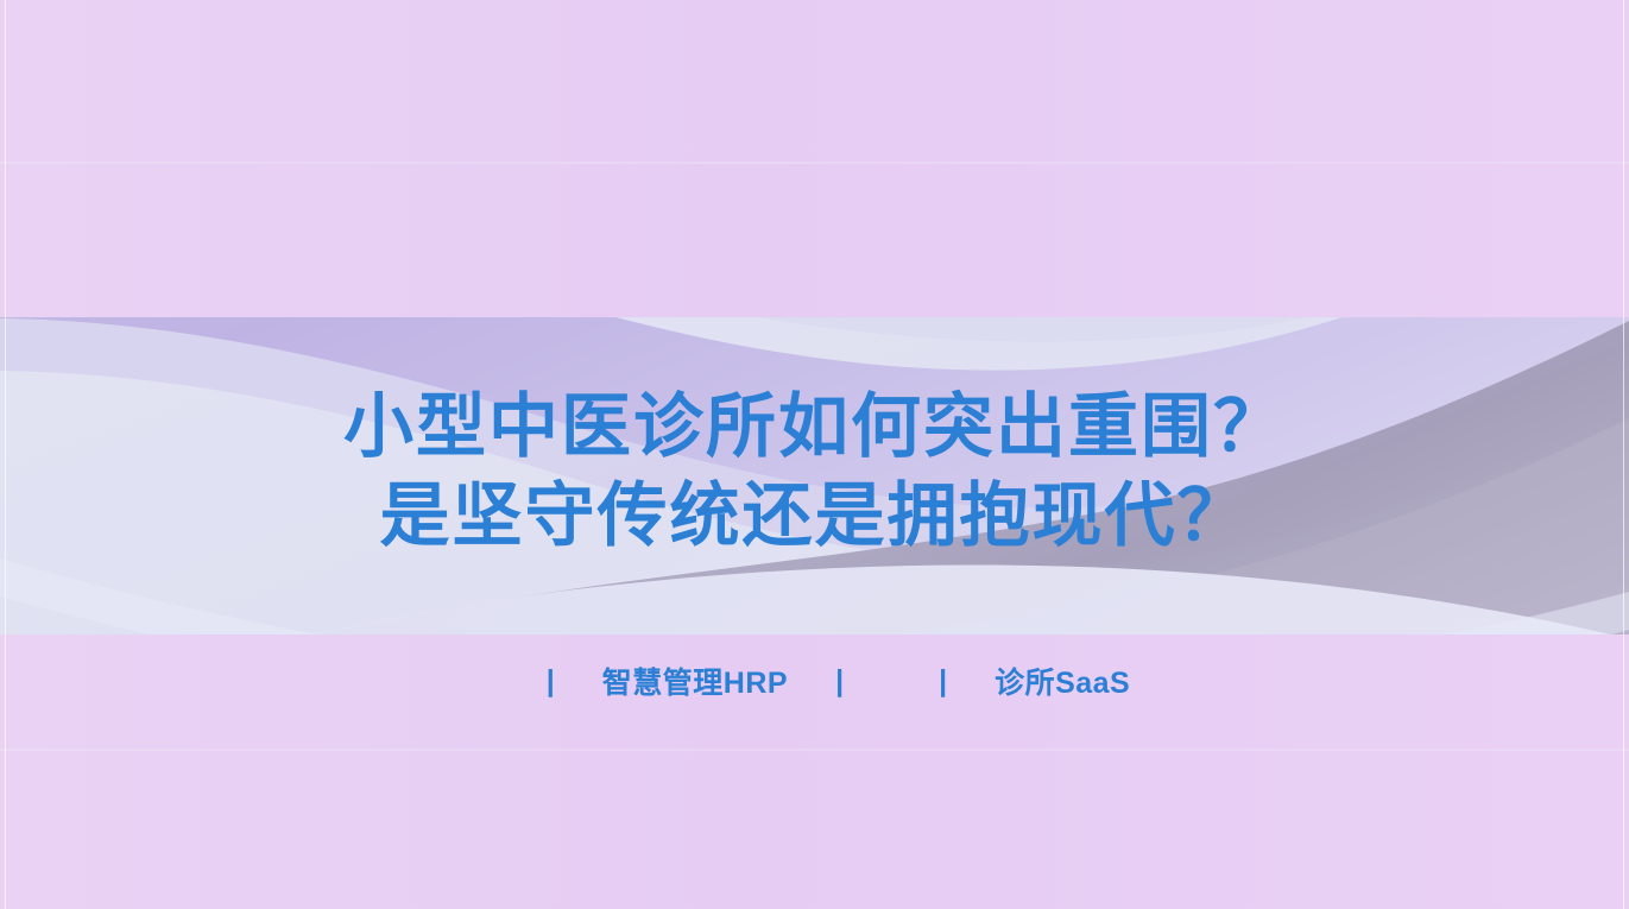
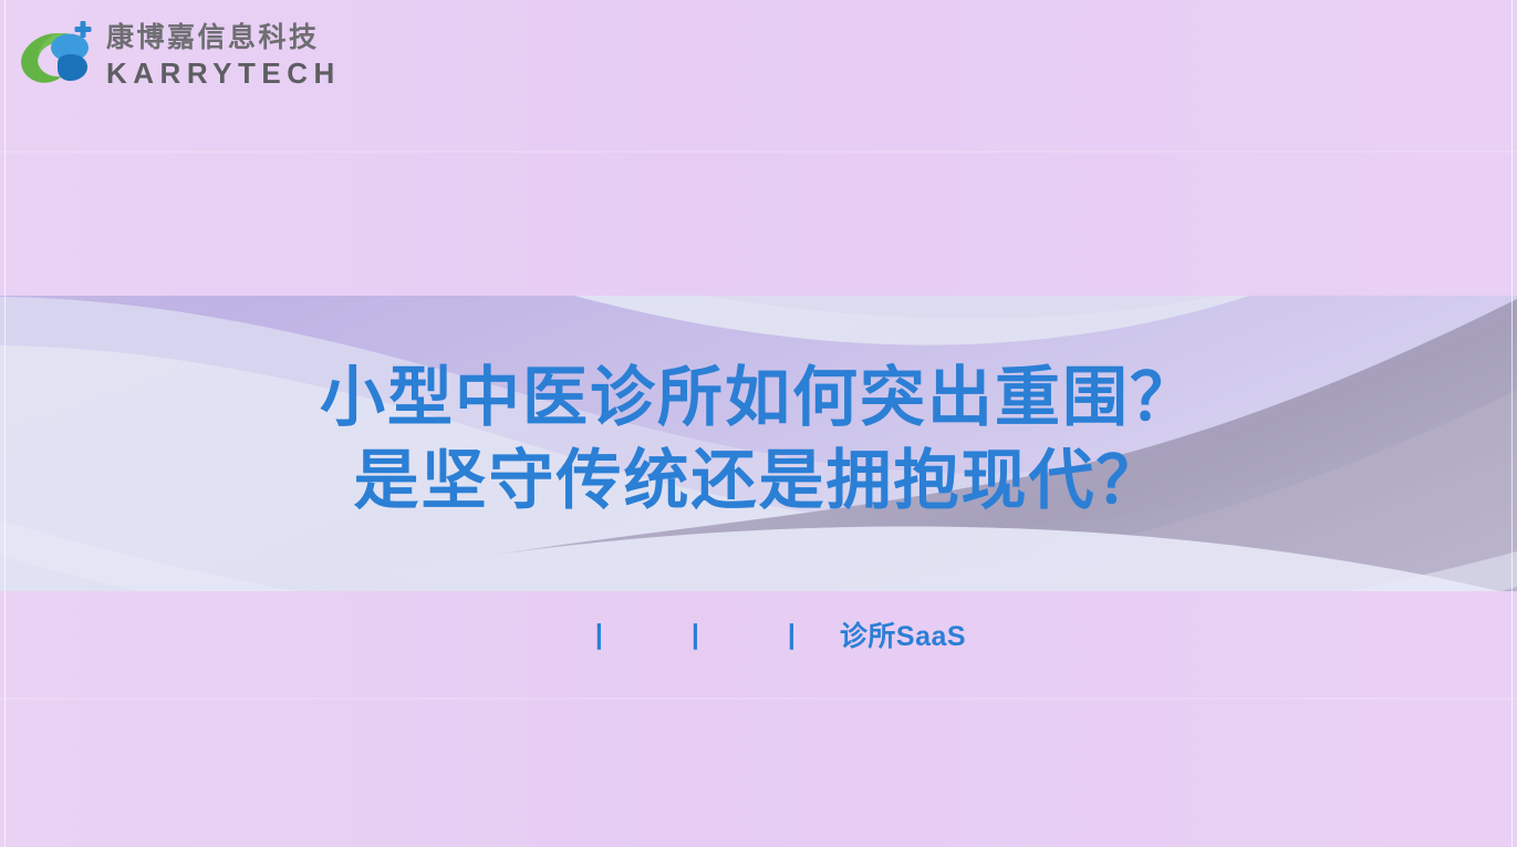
+ 康博嘉信息科技
+ KARRYTECH
  小型中医诊所如何突出重围？
  是坚守传统还是拥抱现代？
  |
- 智慧管理HRP
  |
  |
  诊所SaaS
